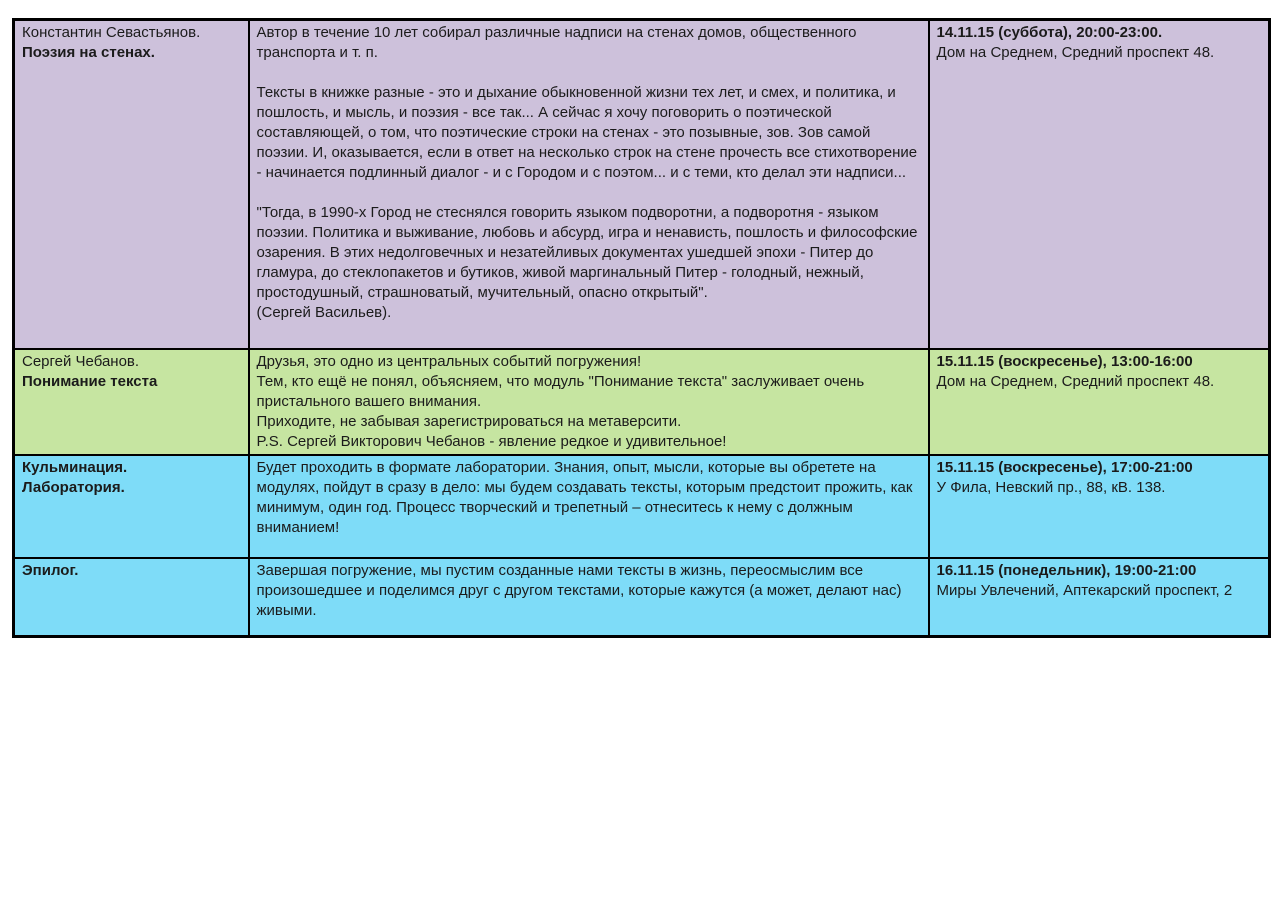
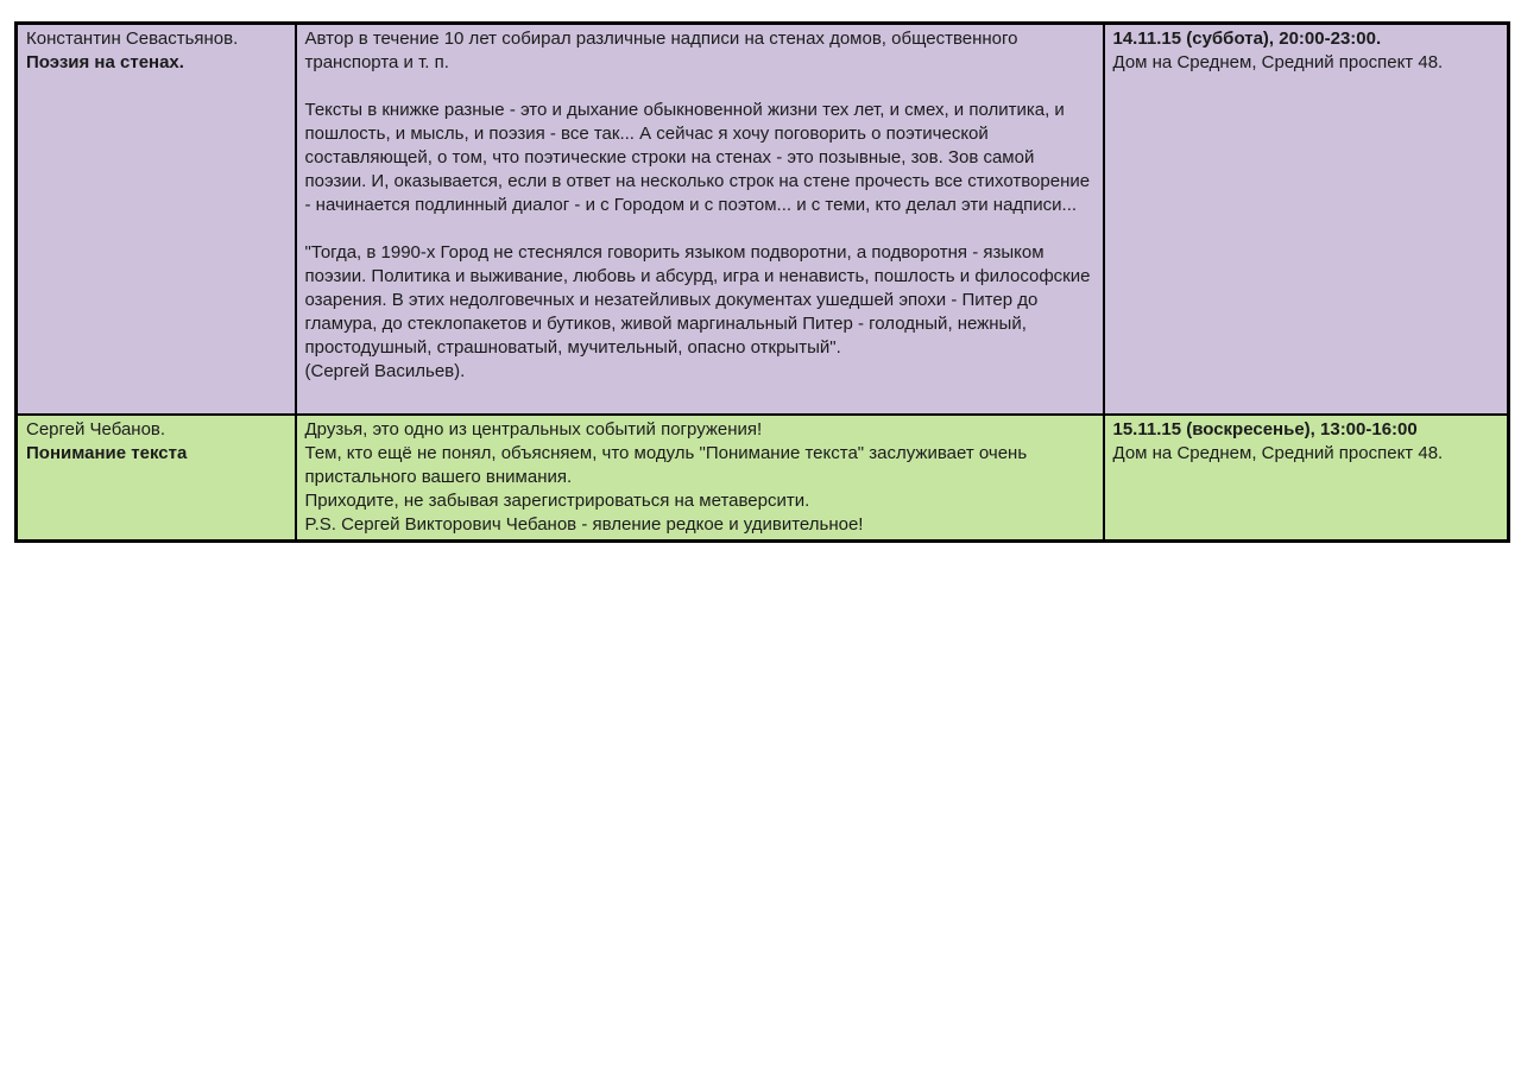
  Константин Севастьянов. Поэзия на стенах.	Автор в течение 10 лет собирал различные надписи на стенах домов, общественного транспорта и т. п.Тексты в книжке разные - это и дыхание обыкновенной жизни тех лет, и смех, и политика, и пошлость, и мысль, и поэзия - все так... А сейчас я хочу поговорить о поэтической составляющей, о том, что поэтические строки на стенах - это позывные, зов. Зов самой поэзии. И, оказывается, если в ответ на несколько строк на стене прочесть все стихотворение - начинается подлинный диалог - и с Городом и с поэтом... и с теми, кто делал эти надписи..."Тогда, в 1990-х Город не стеснялся говорить языком подворотни, а подворотня - языком поэзии. Политика и выживание, любовь и абсурд, игра и ненависть, пошлость и философские озарения. В этих недолговечных и незатейливых документах ушедшей эпохи - Питер до гламура, до стеклопакетов и бутиков, живой маргинальный Питер - голодный, нежный, простодушный, страшноватый, мучительный, опасно открытый".(Сергей Васильев).	14.11.15 (суббота), 20:00-23:00. Дом на Среднем, Средний проспект 48.
  Сергей Чебанов. Понимание текста	Друзья, это одно из центральных событий погружения!Тем, кто ещё не понял, объясняем, что модуль "Понимание текста" заслуживает очень пристального вашего внимания.Приходите, не забывая зарегистрироваться на метаверсити.P.S. Сергей Викторович Чебанов - явление редкое и удивительное!	15.11.15 (воскресенье), 13:00-16:00 Дом на Среднем, Средний проспект 48.
- Кульминация. Лаборатория.	Будет проходить в формате лаборатории. Знания, опыт, мысли, которые вы обретете на модулях, пойдут в сразу в дело: мы будем создавать тексты, которым предстоит прожить, как минимум, один год. Процесс творческий и трепетный – отнеситесь к нему с должным вниманием!	15.11.15 (воскресенье), 17:00-21:00 У Фила, Невский пр., 88, кВ. 138.
- Эпилог.	Завершая погружение, мы пустим созданные нами тексты в жизнь, переосмыслим все произошедшее и поделимся друг с другом текстами, которые кажутся (а может, делают нас) живыми.	16.11.15 (понедельник), 19:00-21:00 Миры Увлечений, Аптекарский проспект, 2
